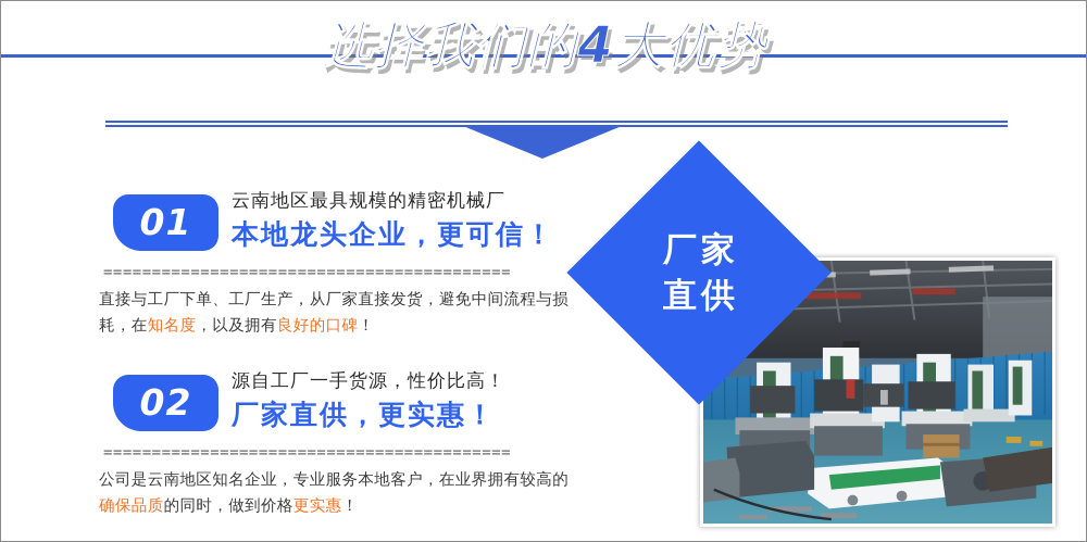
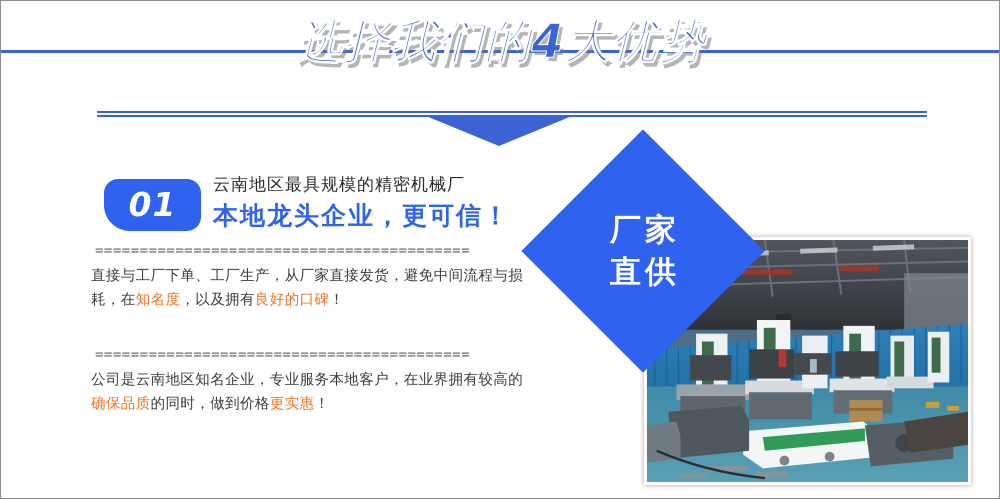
  选择我们的4大优势
  01
  云南地区最具规模的精密机械厂
  本地龙头企业，更可信！
  ==========================================
  直接与工厂下单、工厂生产，从厂家直接发货，避免中间流程与损耗，在知名度，以及拥有良好的口碑！
- 02
- 源自工厂一手货源，性价比高！
- 厂家直供，更实惠！
  ==========================================
  公司是云南地区知名企业，专业服务本地客户，在业界拥有较高的确保品质的同时，做到价格更实惠！
  厂家
  直供
